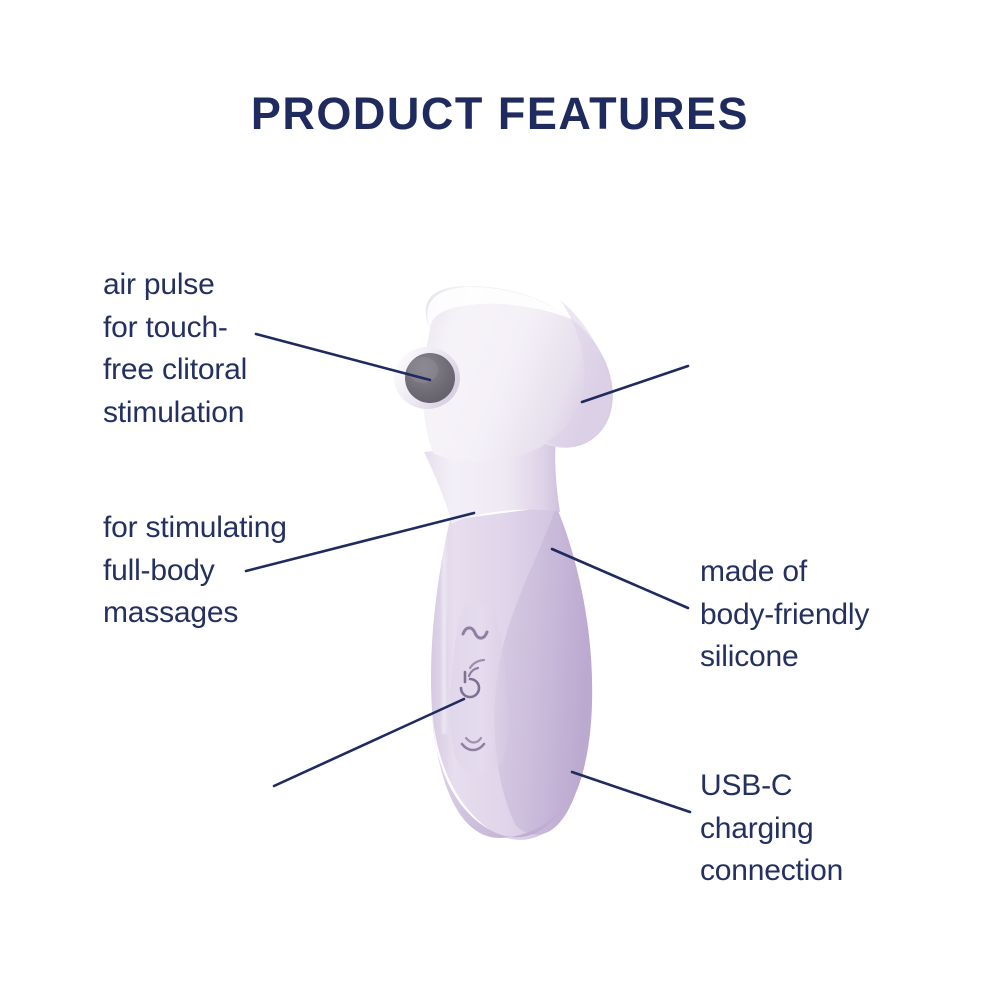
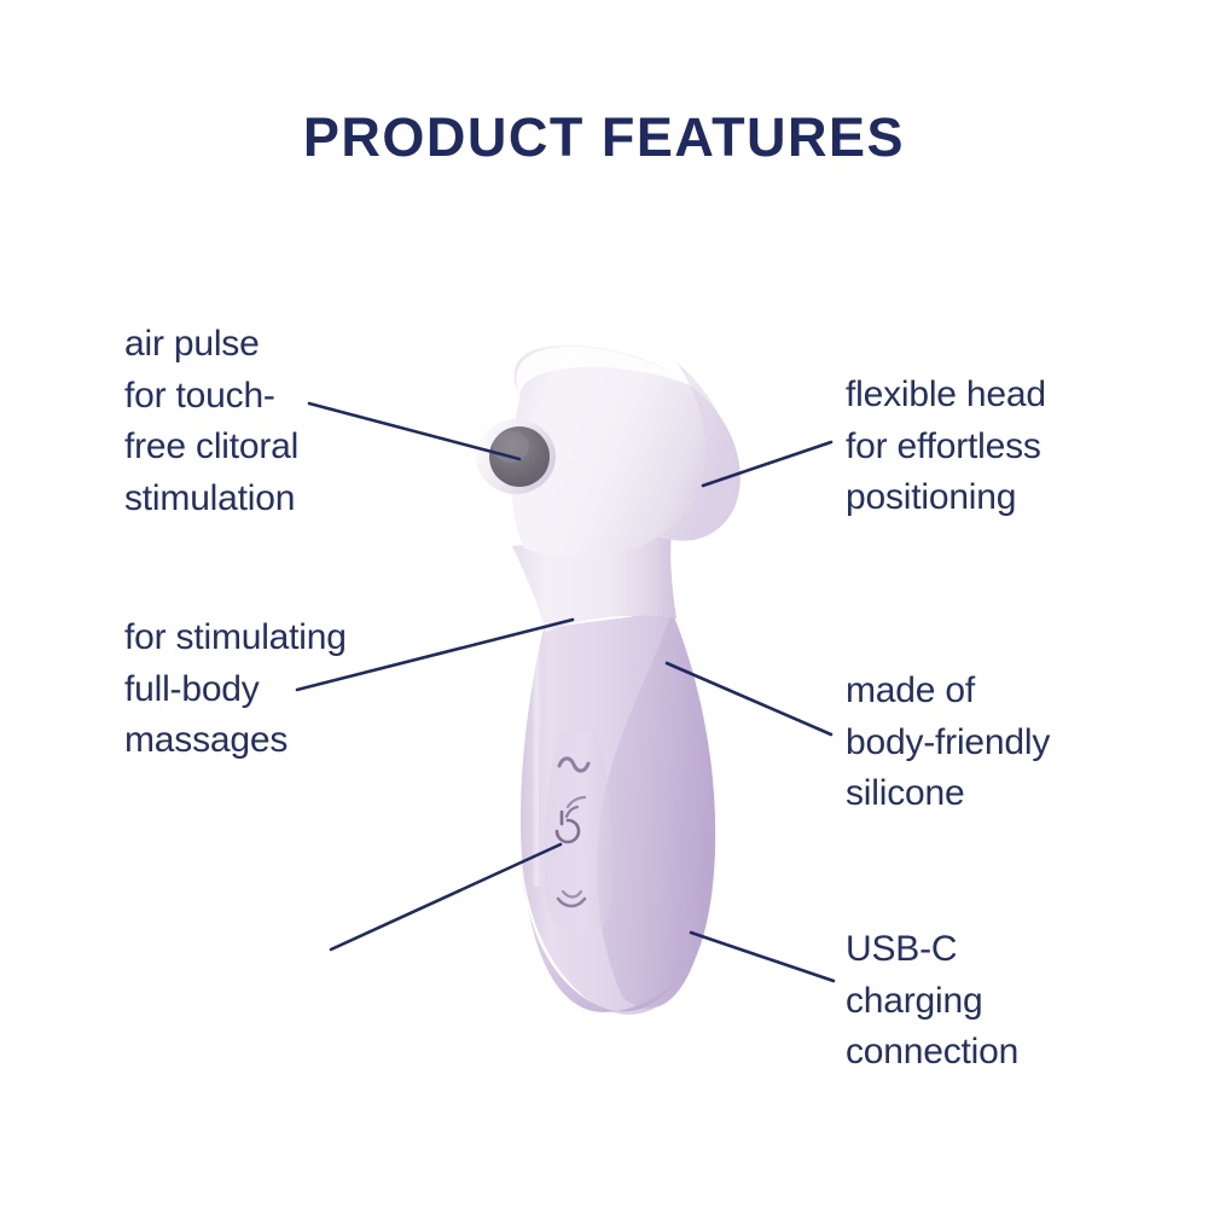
  PRODUCT FEATURES
  air pulse
  for touch-
  free clitoral
  stimulation
  for stimulating
  full-body
  massages
+ flexible head
+ for effortless
+ positioning
  made of
  body-friendly
  silicone
  USB-C
  charging
  connection
